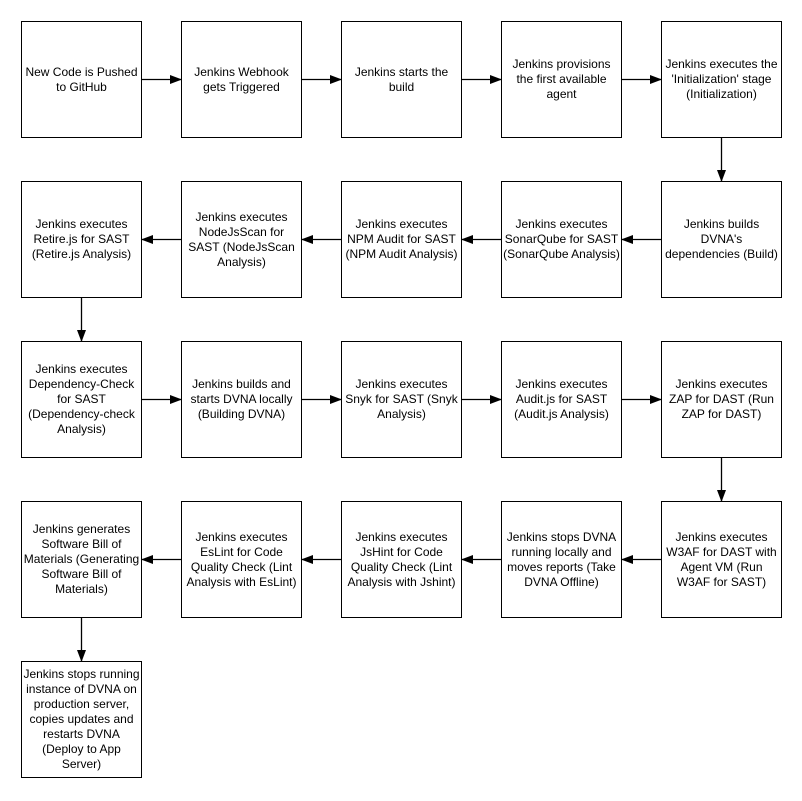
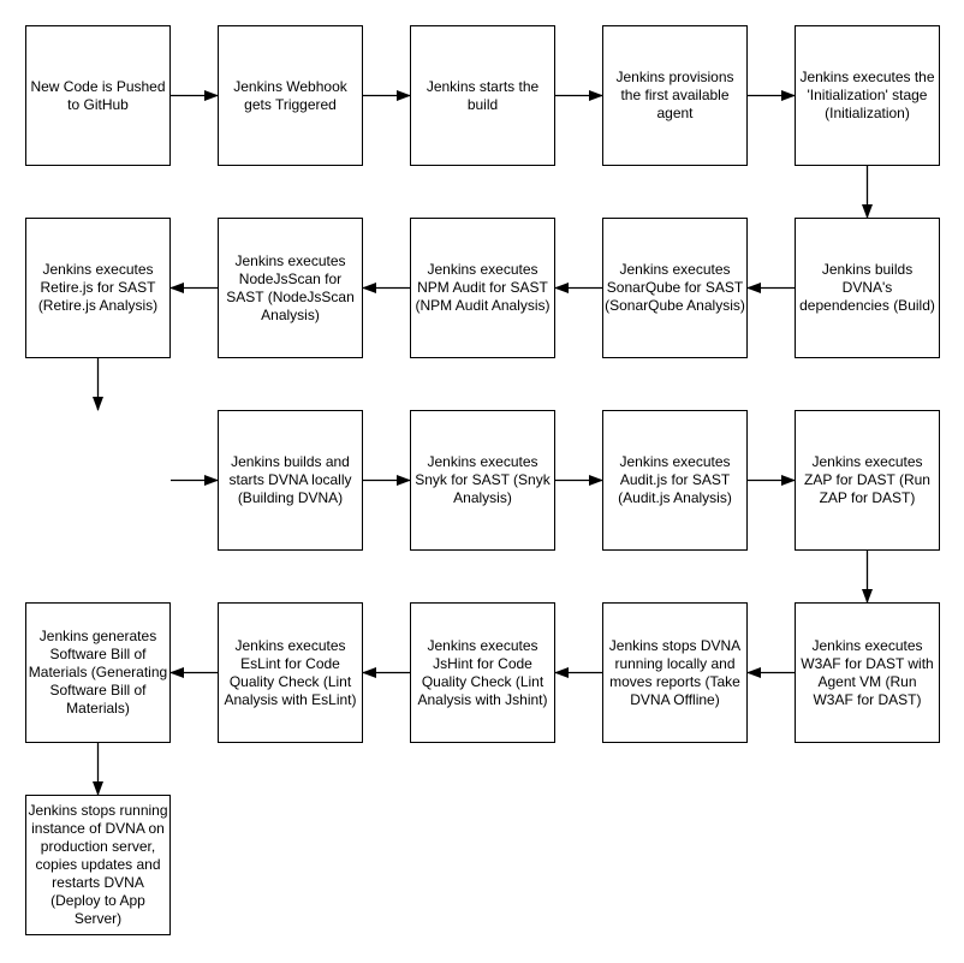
  New Code is Pushed to GitHub
  Jenkins Webhook gets Triggered
  Jenkins starts the build
  Jenkins provisions the first available agent
  Jenkins executes the 'Initialization' stage (Initialization)
  Jenkins builds DVNA's dependencies (Build)
  Jenkins executes SonarQube for SAST (SonarQube Analysis)
  Jenkins executes NPM Audit for SAST (NPM Audit Analysis)
  Jenkins executes NodeJsScan for SAST (NodeJsScan Analysis)
  Jenkins executes Retire.js for SAST (Retire.js Analysis)
- Jenkins executes Dependency-Check for SAST (Dependency-check Analysis)
  Jenkins builds and starts DVNA locally (Building DVNA)
  Jenkins executes Snyk for SAST (Snyk Analysis)
  Jenkins executes Audit.js for SAST (Audit.js Analysis)
  Jenkins executes ZAP for DAST (Run ZAP for DAST)
- Jenkins executes W3AF for DAST with Agent VM (Run W3AF for SAST)
+ Jenkins executes W3AF for DAST with Agent VM (Run W3AF for DAST)
  Jenkins stops DVNA running locally and moves reports (Take DVNA Offline)
  Jenkins executes JsHint for Code Quality Check (Lint Analysis with Jshint)
  Jenkins executes EsLint for Code Quality Check (Lint Analysis with EsLint)
  Jenkins generates Software Bill of Materials (Generating Software Bill of Materials)
  Jenkins stops running instance of DVNA on production server, copies updates and restarts DVNA (Deploy to App Server)
